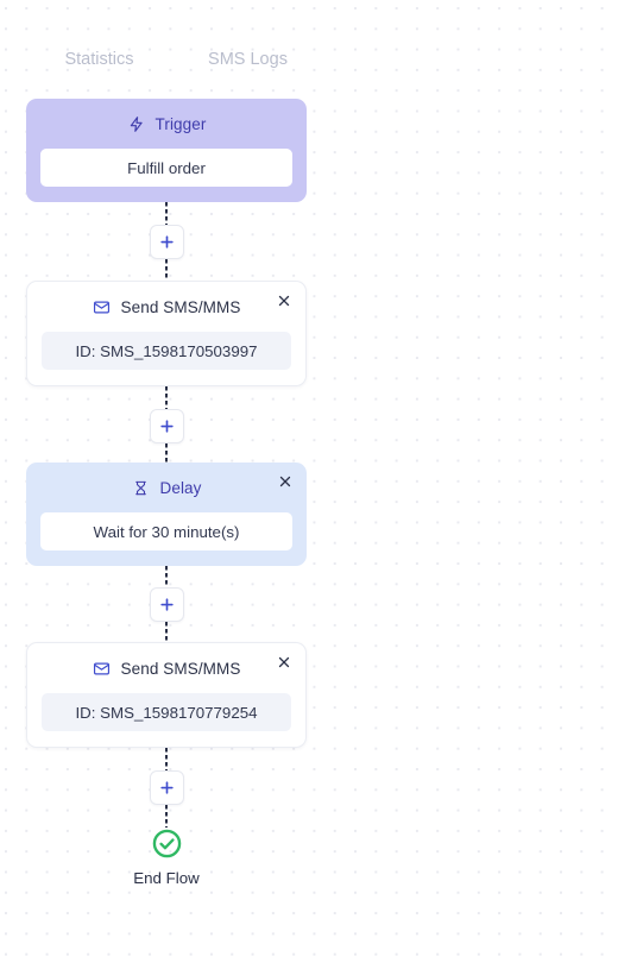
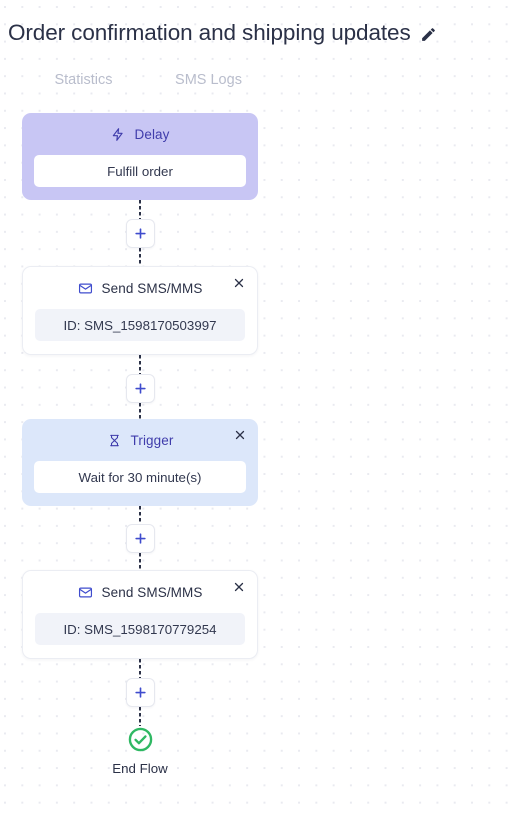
+ Order confirmation and shipping updates
  Statistics
  SMS Logs
- Trigger
+ Delay
  Fulfill order
  Send SMS/MMS
  ID: SMS_1598170503997
- Delay
+ Trigger
  Wait for 30 minute(s)
  Send SMS/MMS
  ID: SMS_1598170779254
  End Flow
